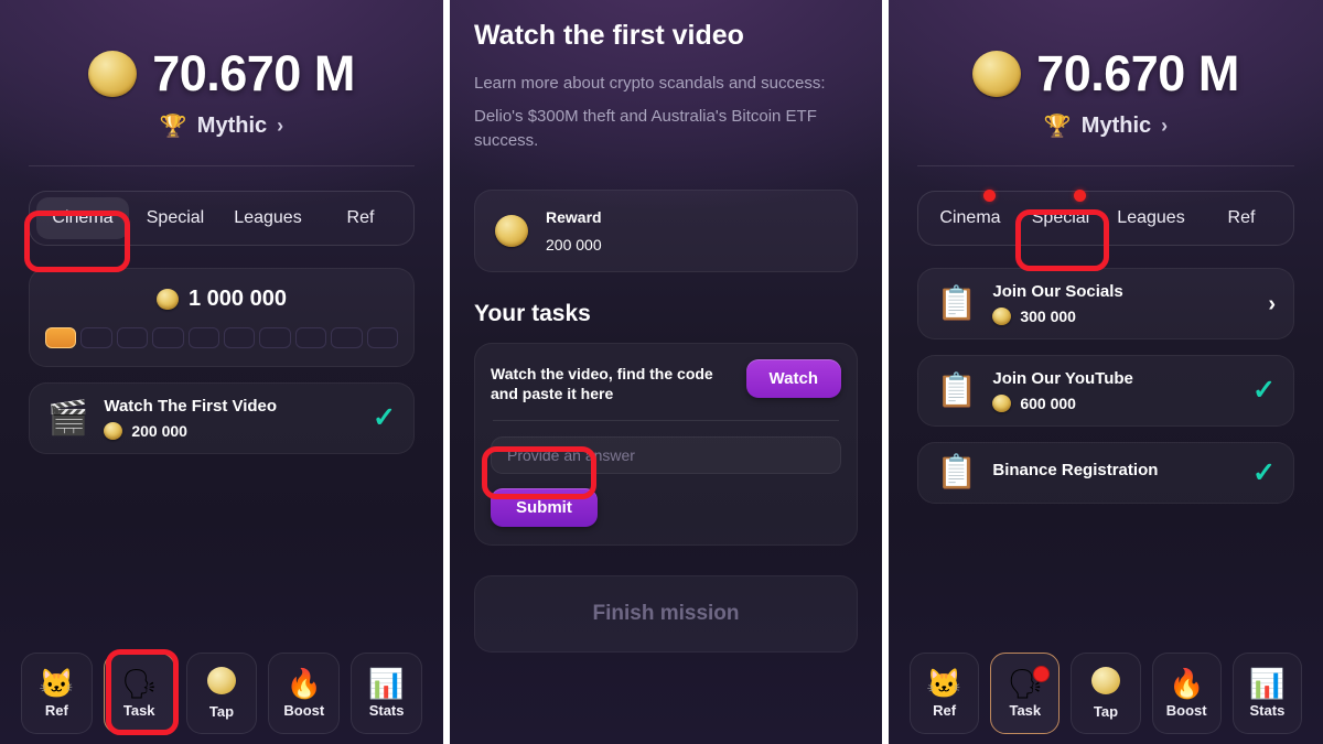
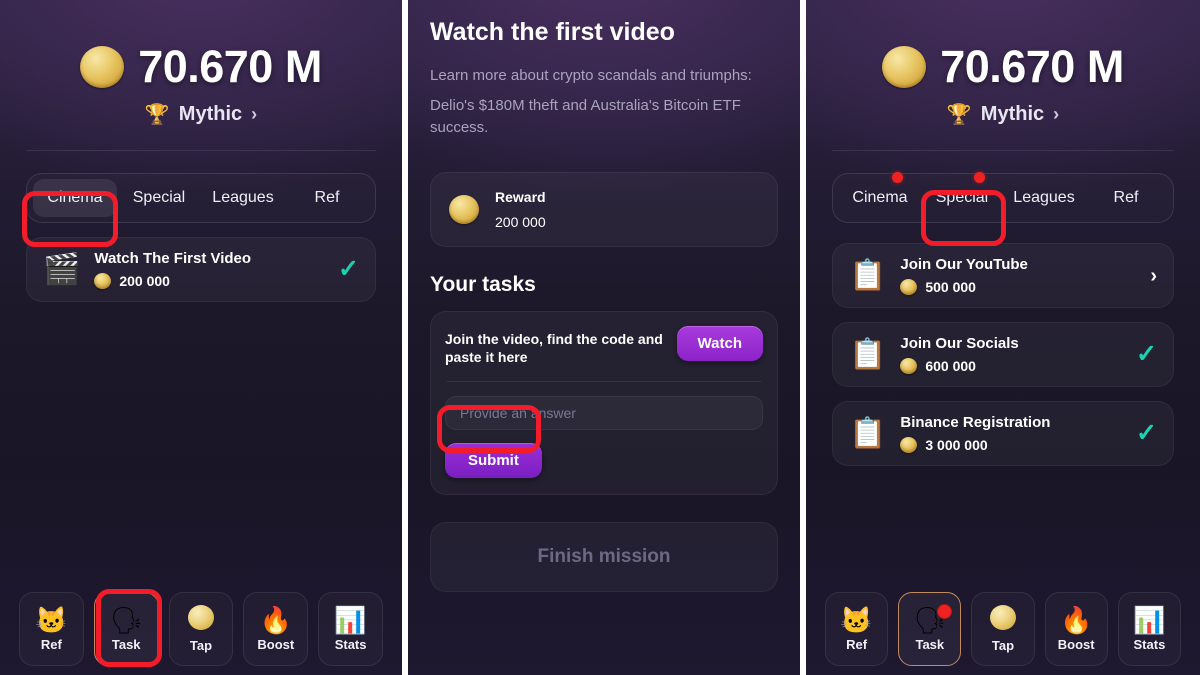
  70.670 M
  🏆
  Mythic
  ›
  Cinema
  Special
  Leagues
  Ref
- 1 000 000
  🎬
  Watch The First Video
  200 000
  ✓
  🐱
  Ref
  🗣
  Task
  Tap
  🔥
  Boost
  📊
  Stats
  Watch the first video
- Learn more about crypto scandals and success:
+ Learn more about crypto scandals and triumphs:
- Delio's $300M theft and Australia's Bitcoin ETF success.
+ Delio's $180M theft and Australia's Bitcoin ETF success.
  Reward
  200 000
  Your tasks
- Watch the video, find the code and paste it here
+ Join the video, find the code and paste it here
  Watch
  Provide an answer
  Submit
  Finish mission
  70.670 M
  🏆
  Mythic
  ›
  Cinema
  Special
  Leagues
  Ref
  📋
- Join Our Socials
+ Join Our YouTube
- 300 000
+ 500 000
  ›
  📋
- Join Our YouTube
+ Join Our Socials
  600 000
  ✓
  📋
  Binance Registration
+ 3 000 000
  ✓
  🐱
  Ref
  🗣
  Task
  Tap
  🔥
  Boost
  📊
  Stats
